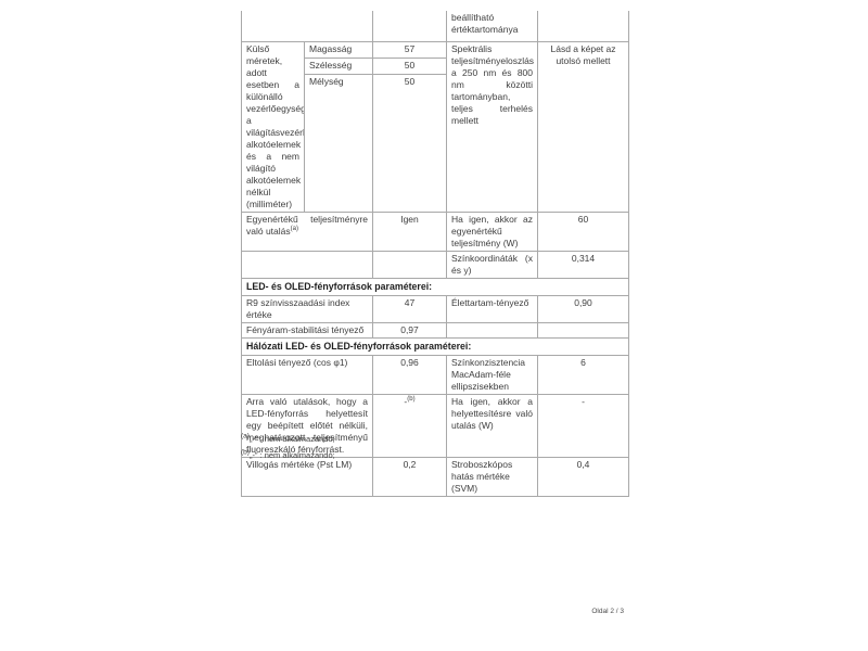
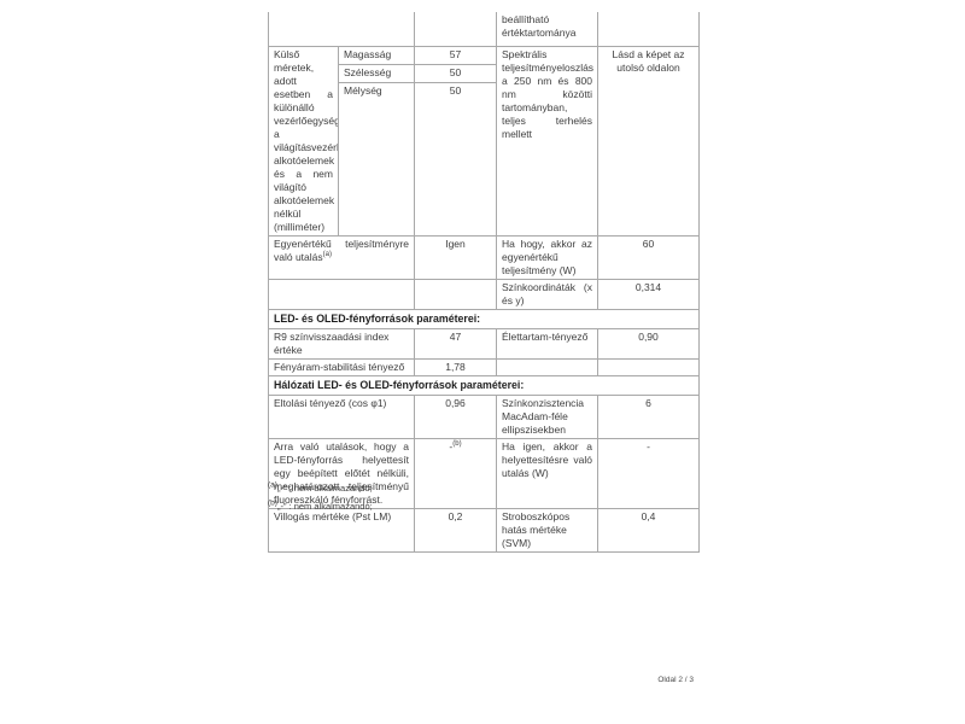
  		beállítható értéktartománya
- Külső méretek, adott esetben a különálló vezérlőegység a világításvezérl alkotóelemek és a nem világító alkotóelemek nélkül (milliméter)	Magasság	57	Spektrális teljesítményeloszlás a 250 nm és 800 nm közötti tartományban, teljes terhelés mellett	Lásd a képet az utolsó mellett
+ Külső méretek, adott esetben a különálló vezérlőegység a világításvezérl alkotóelemek és a nem világító alkotóelemek nélkül (milliméter)	Magasság	57	Spektrális teljesítményeloszlás a 250 nm és 800 nm közötti tartományban, teljes terhelés mellett	Lásd a képet az utolsó oldalon
  Szélesség	50
  Mélység	50
- Egyenértékű teljesítményre való utalás	Igen	Ha igen, akkor az egyenértékű teljesítmény (W)	60
+ Egyenértékű teljesítményre való utalás	Igen	Ha hogy, akkor az egyenértékű teljesítmény (W)	60
  		Színkoordináták (x és y)	0,314
  LED- és OLED-fényforrások paraméterei:
  R9 színvisszaadási index értéke	47	Élettartam-tényező	0,90
- Fényáram-stabilitási tényező	0,97
+ Fényáram-stabilitási tényező	1,78
  Hálózati LED- és OLED-fényforrások paraméterei:
  Eltolási tényező (cos φ1)	0,96	Színkonzisztencia MacAdam-féle ellipszisekben	6
  Arra való utalások, hogy a LED-fényforrás helyettesít egy beépített előtét nélküli, meghatározott teljesítményű fluoreszkáló fényforrást.	-	Ha igen, akkor a helyettesítésre való utalás (W)	-
  Villogás mértéke (Pst LM)	0,2	Stroboszkópos hatás mértéke (SVM)	0,4
  „-” : nem alkalmazandó;
  „-” : nem alkalmazandó;
